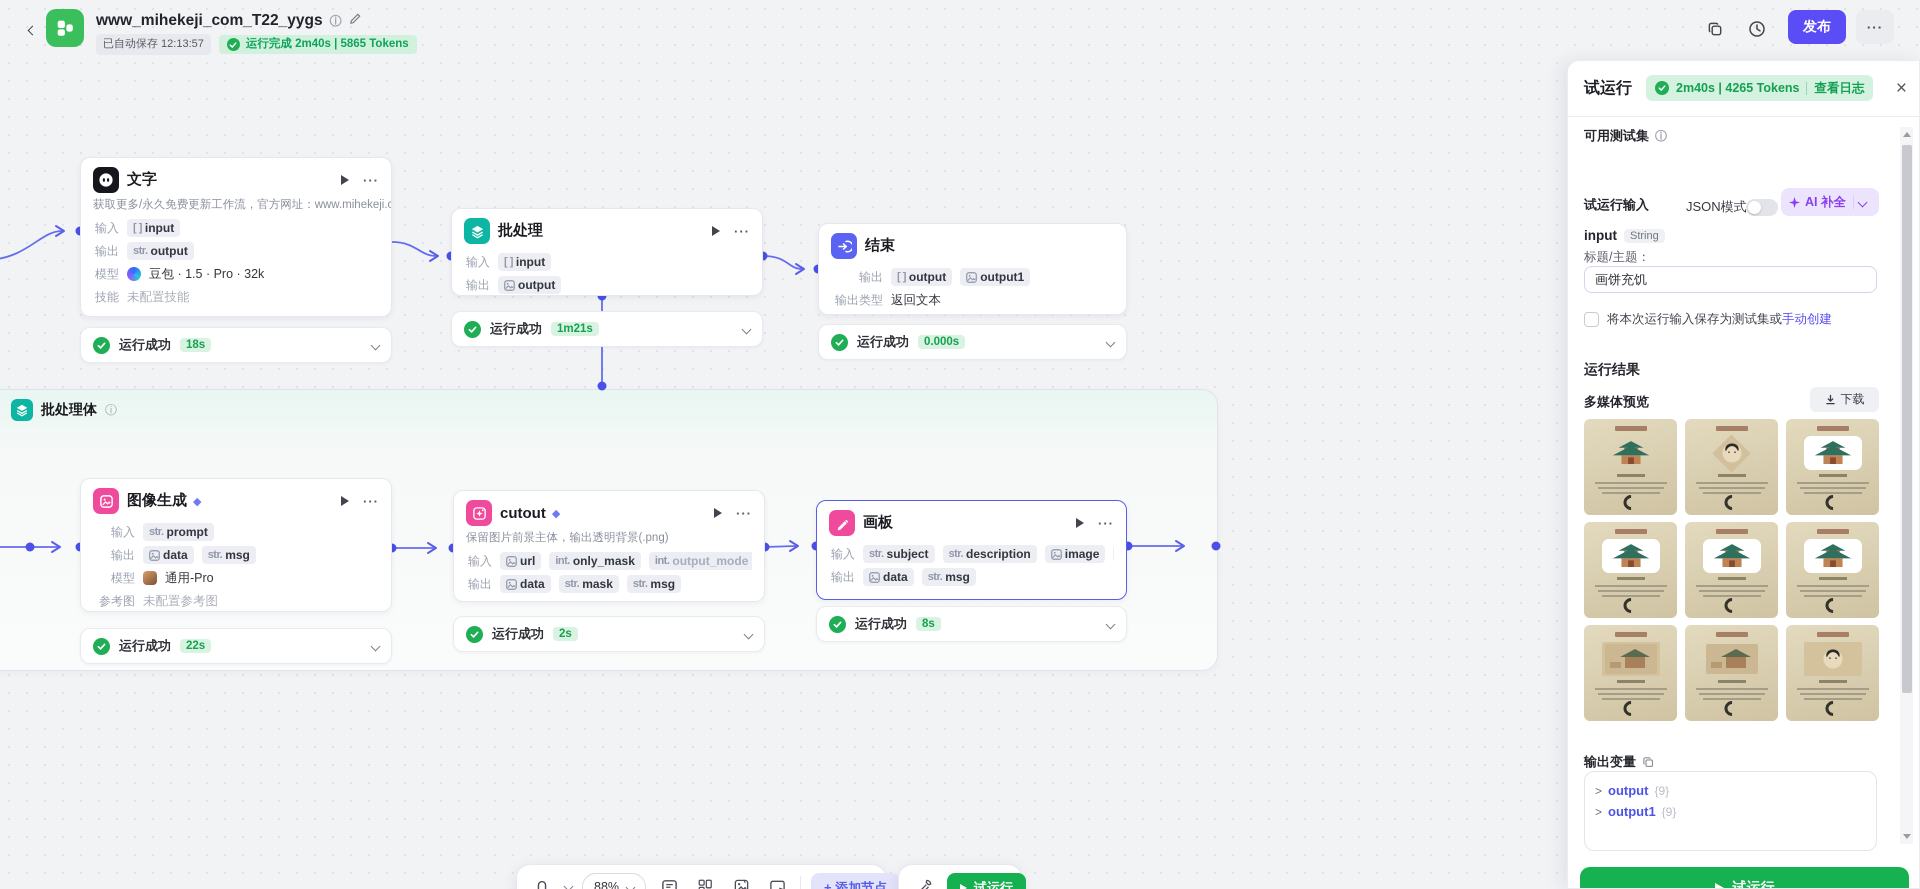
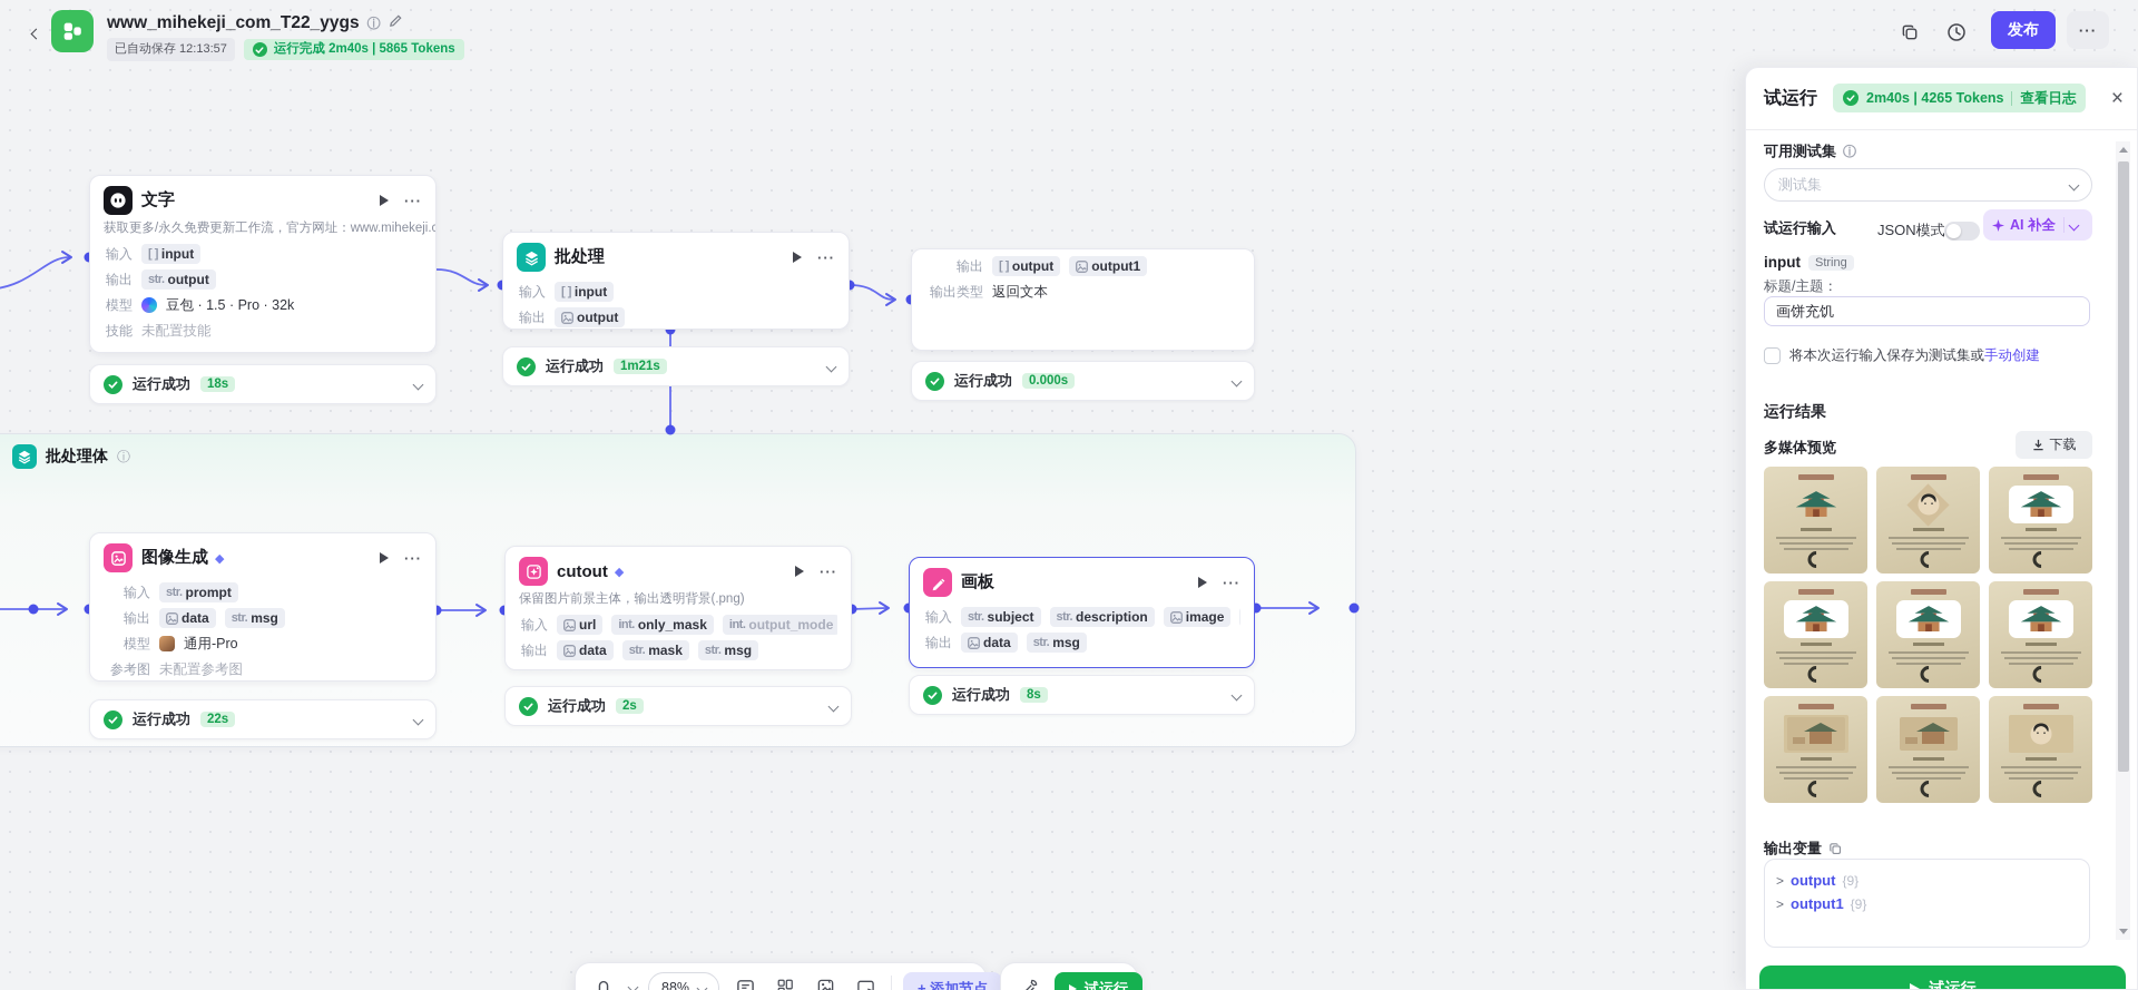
  批处理体
  ⓘ
  文字
  ···
  获取更多/永久免费更新工作流，官方网址：www.mihekeji.c
  输入
  [ ]
  input
  输出
  str.
  output
  模型
  豆包 · 1.5 · Pro · 32k
  技能
  未配置技能
  运行成功
  18s
  批处理
  ···
  输入
  [ ]
  input
  输出
  output
  运行成功
  1m21s
- 结束
  输出
  [ ]
  output
  output1
  输出类型
  返回文本
  运行成功
  0.000s
  图像生成
  ◆
  ···
  输入
  str.
  prompt
  输出
  data
  str.
  msg
  模型
  通用-Pro
  参考图
  未配置参考图
  运行成功
  22s
  cutout
  ◆
  ···
  保留图片前景主体，输出透明背景(.png)
  输入
  url
  int.
  only_mask
  int.
  output_mode
  输出
  data
  str.
  mask
  str.
  msg
  运行成功
  2s
  画板
  ···
  输入
  str.
  subject
  str.
  description
  image
  输出
  data
  str.
  msg
  运行成功
  8s
  www_mihekeji_com_T22_yygs
  ⓘ
  已自动保存 12:13:57
  运行完成 2m40s | 5865 Tokens
  发布
  ···
  试运行
  2m40s | 4265 Tokens
  查看日志
  ×
  可用测试集
  ⓘ
+ 测试集
  试运行输入
  JSON模式
  AI 补全
  input
  String
  标题/主题：
  画饼充饥
  将本次运行输入保存为测试集或手动创建
  运行结果
  多媒体预览
  下载
  输出变量
  >
  output
  {9}
  >
  output1
  {9}
  试运行
  88%
  + 添加节点
  试运行
